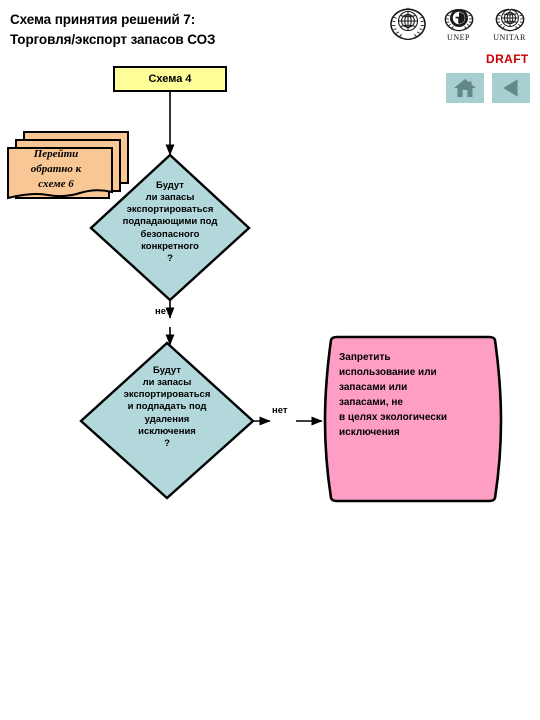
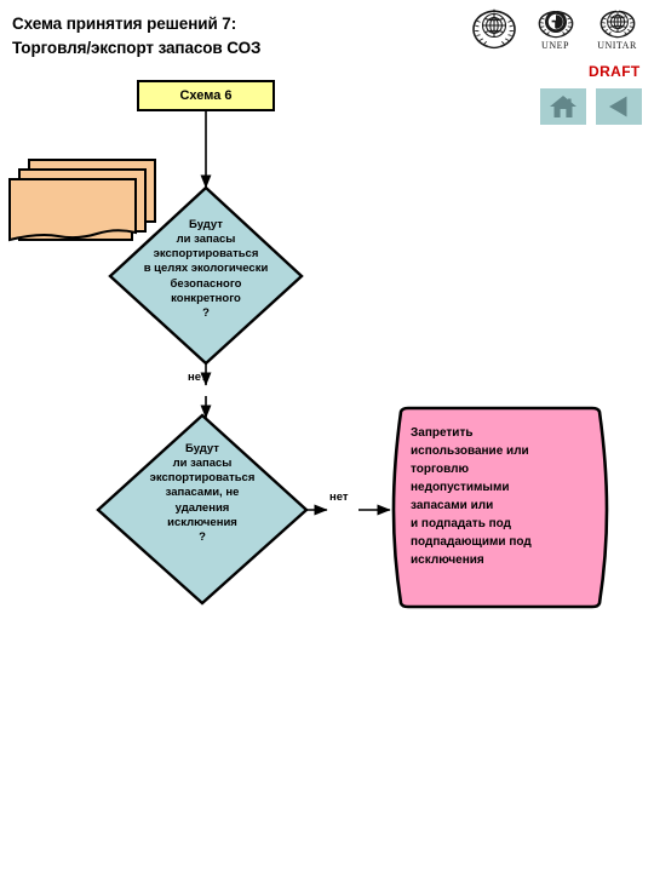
  Схема принятия решений 7:
  Торговля/экспорт запасов СОЗ
  UNEP
  UNITAR
  DRAFT
- Схема 4
+ Схема 6
- Перейти
- обратно к
- схеме 6
  Будут
  ли запасы
  экспортироваться
- подпадающими под
+ в целях экологически
  безопасного
  конкретного
  ?
  Будут
  ли запасы
  экспортироваться
- и подпадать под
+ запасами, не
  удаления
  исключения
  ?
  Запретить
  использование или
+ торговлю
+ недопустимыми
  запасами или
- запасами, не
+ и подпадать под
- в целях экологически
+ подпадающими под
  исключения
  нет
  нет
